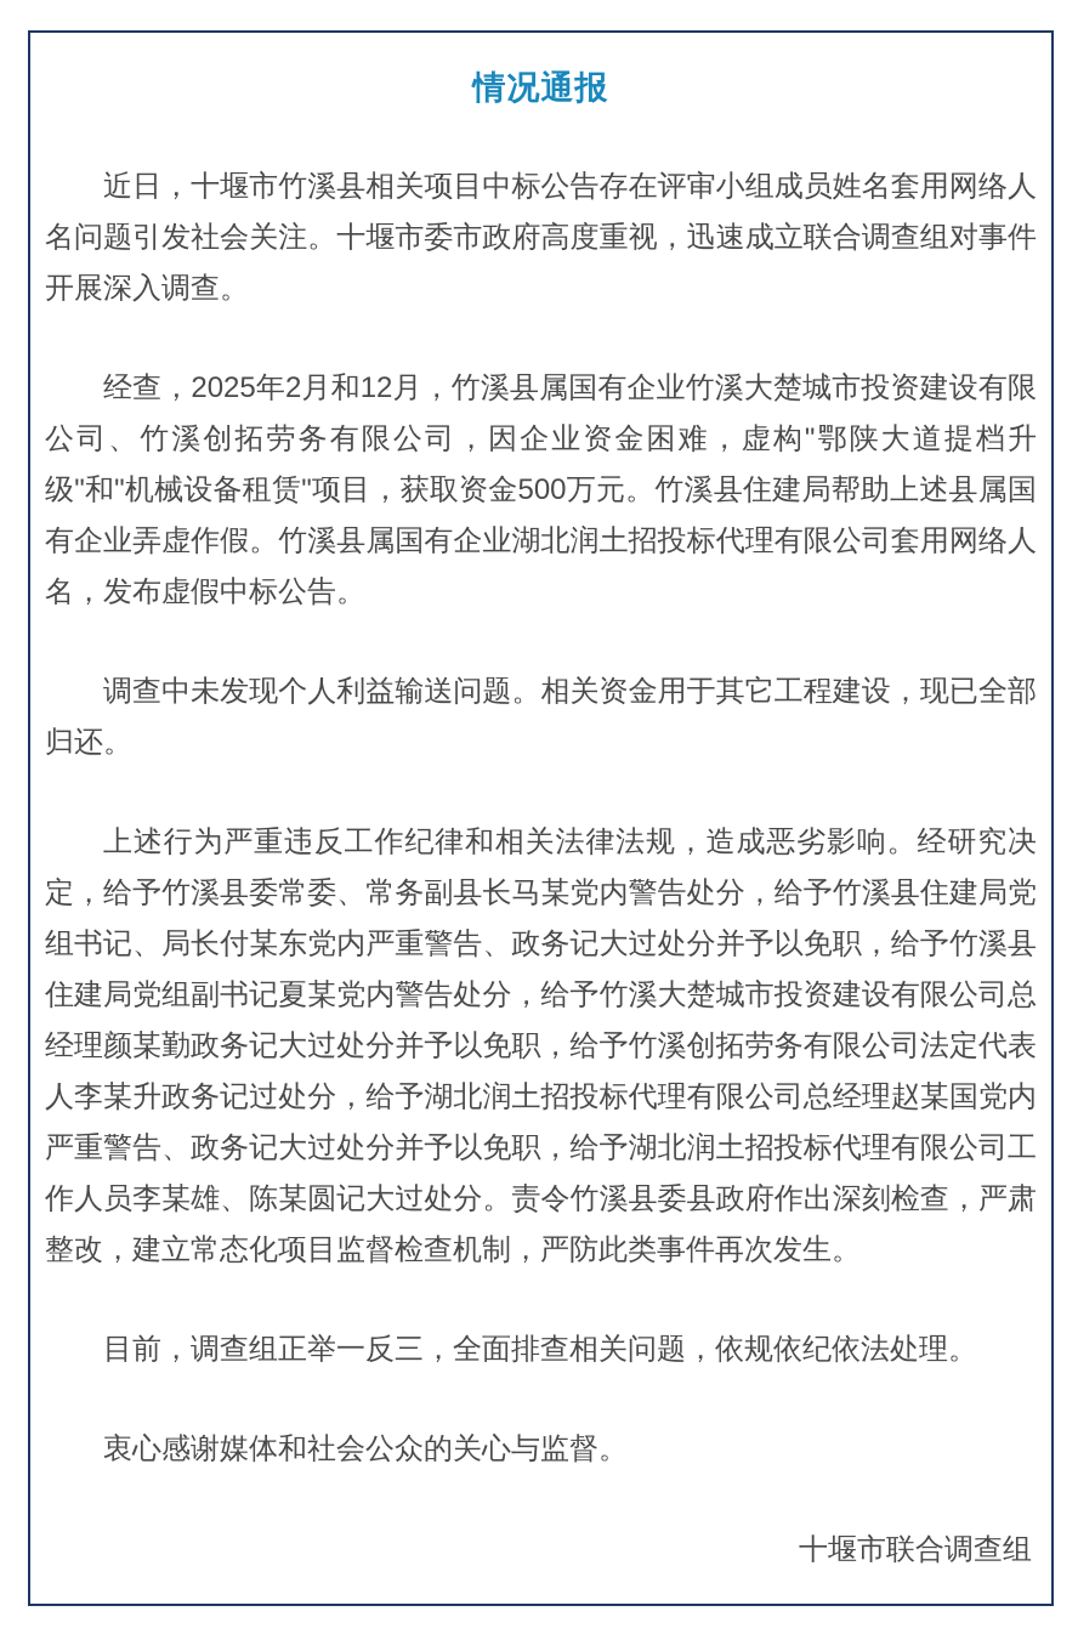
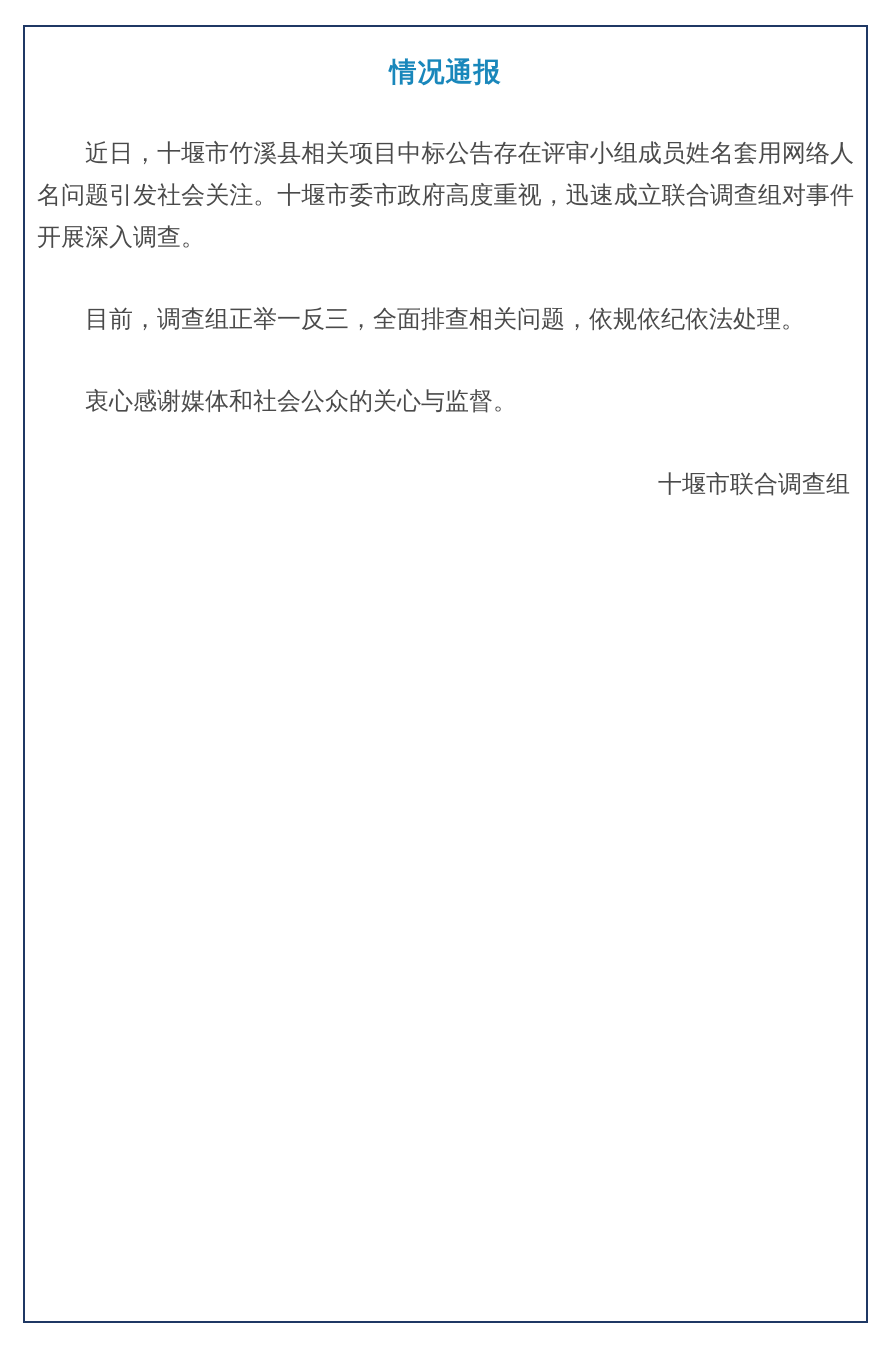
  情况通报
  近日，十堰市竹溪县相关项目中标公告存在评审小组成员姓名套用网络人名问题引发社会关注。十堰市委市政府高度重视，迅速成立联合调查组对事件开展深入调查。
- 经查，2025年2月和12月，竹溪县属国有企业竹溪大楚城市投资建设有限公司、竹溪创拓劳务有限公司，因企业资金困难，虚构"鄂陕大道提档升级"和"机械设备租赁"项目，获取资金500万元。竹溪县住建局帮助上述县属国有企业弄虚作假。竹溪县属国有企业湖北润土招投标代理有限公司套用网络人名，发布虚假中标公告。
- 调查中未发现个人利益输送问题。相关资金用于其它工程建设，现已全部归还。
- 上述行为严重违反工作纪律和相关法律法规，造成恶劣影响。经研究决定，给予竹溪县委常委、常务副县长马某党内警告处分，给予竹溪县住建局党组书记、局长付某东党内严重警告、政务记大过处分并予以免职，给予竹溪县住建局党组副书记夏某党内警告处分，给予竹溪大楚城市投资建设有限公司总经理颜某勤政务记大过处分并予以免职，给予竹溪创拓劳务有限公司法定代表人李某升政务记过处分，给予湖北润土招投标代理有限公司总经理赵某国党内严重警告、政务记大过处分并予以免职，给予湖北润土招投标代理有限公司工作人员李某雄、陈某圆记大过处分。责令竹溪县委县政府作出深刻检查，严肃整改，建立常态化项目监督检查机制，严防此类事件再次发生。
  目前，调查组正举一反三，全面排查相关问题，依规依纪依法处理。
  衷心感谢媒体和社会公众的关心与监督。
  十堰市联合调查组
